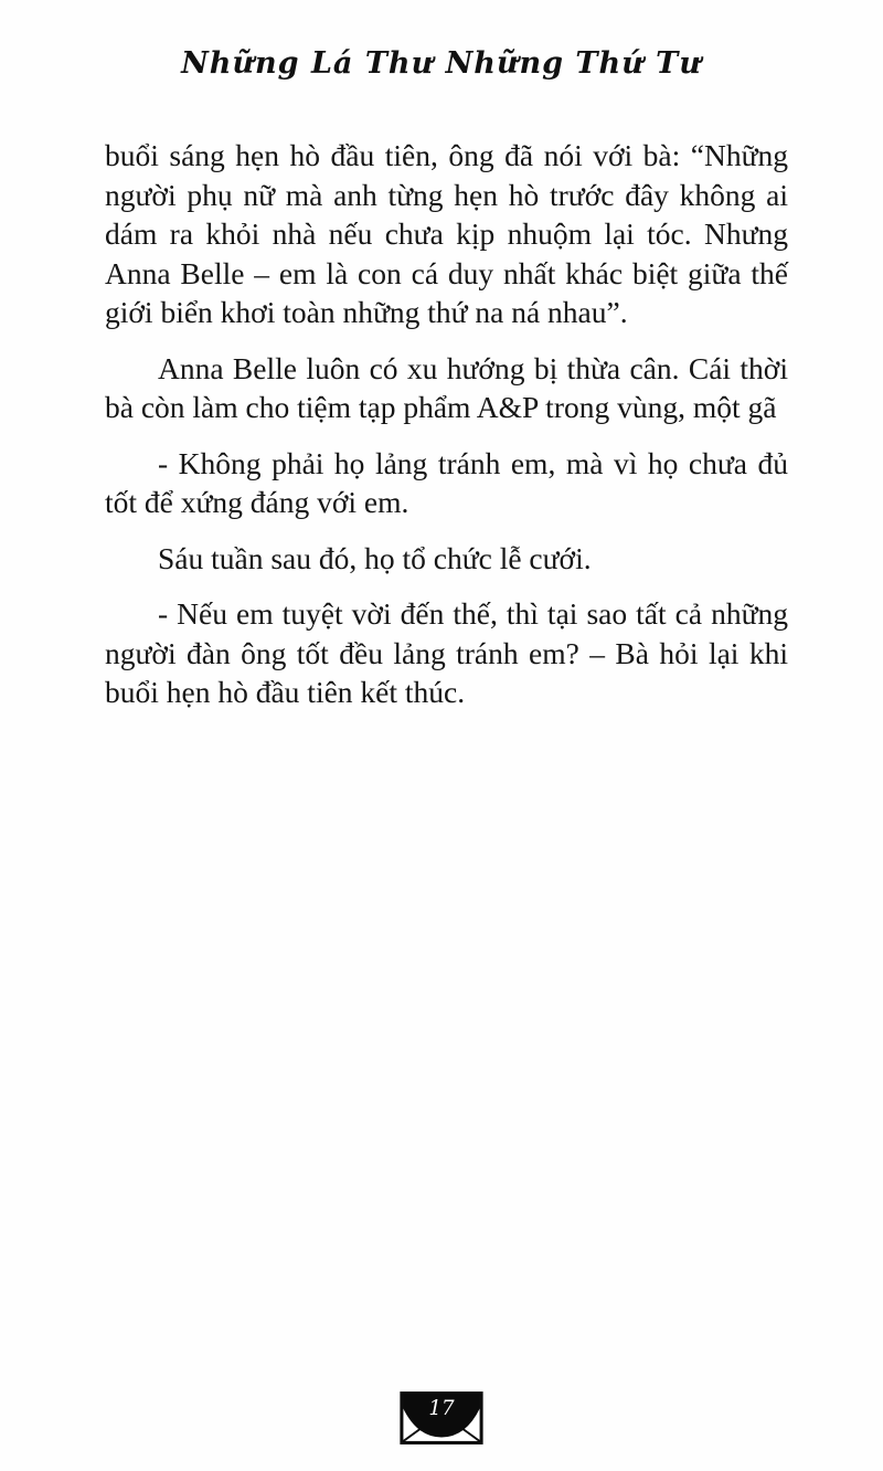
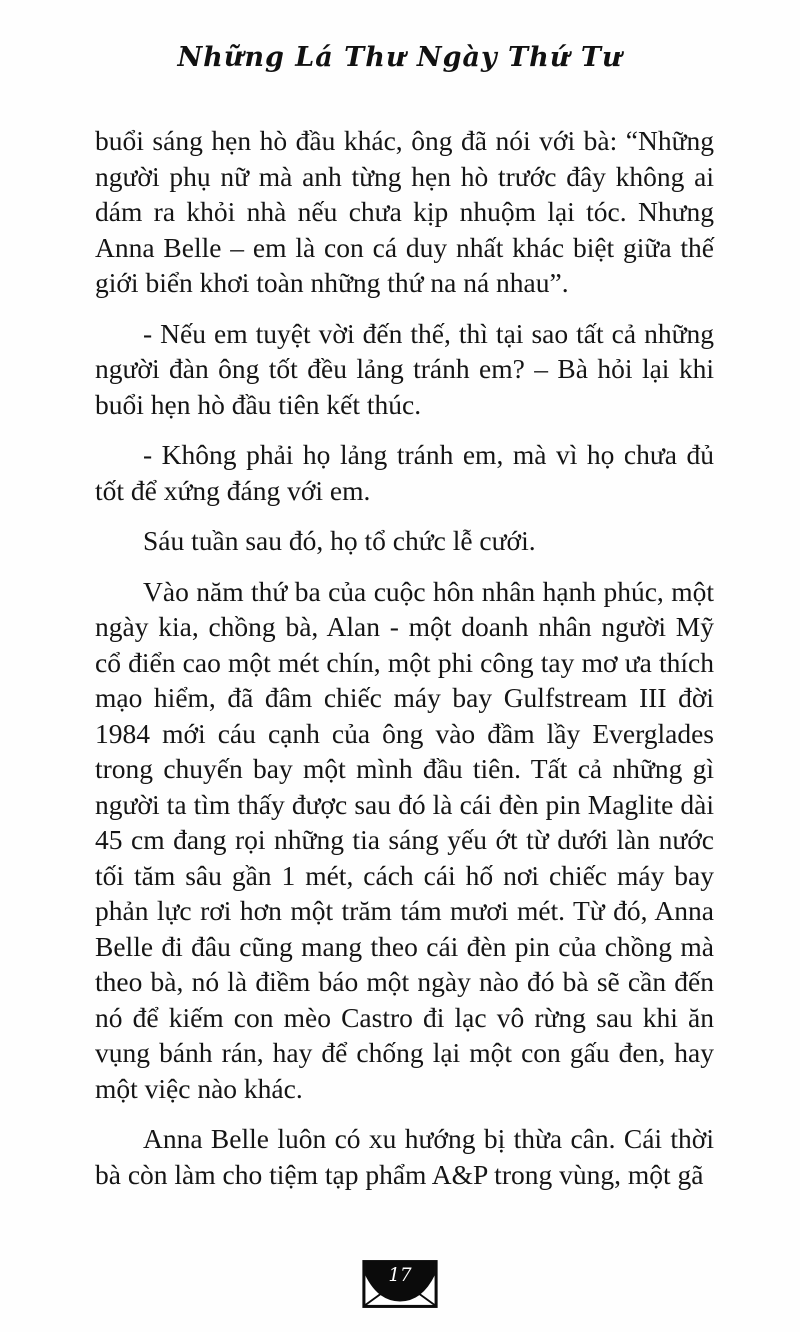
- Những Lá Thư Những Thứ Tư
+ Những Lá Thư Ngày Thứ Tư
- buổi sáng hẹn hò đầu tiên, ông đã nói với bà: “Những người phụ nữ mà anh từng hẹn hò trước đây không ai dám ra khỏi nhà nếu chưa kịp nhuộm lại tóc. Nhưng Anna Belle – em là con cá duy nhất khác biệt giữa thế giới biển khơi toàn những thứ na ná nhau”.
+ buổi sáng hẹn hò đầu khác, ông đã nói với bà: “Những người phụ nữ mà anh từng hẹn hò trước đây không ai dám ra khỏi nhà nếu chưa kịp nhuộm lại tóc. Nhưng Anna Belle – em là con cá duy nhất khác biệt giữa thế giới biển khơi toàn những thứ na ná nhau”.
- Anna Belle luôn có xu hướng bị thừa cân. Cái thời bà còn làm cho tiệm tạp phẩm A&P trong vùng, một gã
+ - Nếu em tuyệt vời đến thế, thì tại sao tất cả những người đàn ông tốt đều lảng tránh em? – Bà hỏi lại khi buổi hẹn hò đầu tiên kết thúc.
  - Không phải họ lảng tránh em, mà vì họ chưa đủ tốt để xứng đáng với em.
  Sáu tuần sau đó, họ tổ chức lễ cưới.
+ Vào năm thứ ba của cuộc hôn nhân hạnh phúc, một ngày kia, chồng bà, Alan - một doanh nhân người Mỹ cổ điển cao một mét chín, một phi công tay mơ ưa thích mạo hiểm, đã đâm chiếc máy bay Gulfstream III đời 1984 mới cáu cạnh của ông vào đầm lầy Everglades trong chuyến bay một mình đầu tiên. Tất cả những gì người ta tìm thấy được sau đó là cái đèn pin Maglite dài 45 cm đang rọi những tia sáng yếu ớt từ dưới làn nước tối tăm sâu gần 1 mét, cách cái hố nơi chiếc máy bay phản lực rơi hơn một trăm tám mươi mét. Từ đó, Anna Belle đi đâu cũng mang theo cái đèn pin của chồng mà theo bà, nó là điềm báo một ngày nào đó bà sẽ cần đến nó để kiếm con mèo Castro đi lạc vô rừng sau khi ăn vụng bánh rán, hay để chống lại một con gấu đen, hay một việc nào khác.
- - Nếu em tuyệt vời đến thế, thì tại sao tất cả những người đàn ông tốt đều lảng tránh em? – Bà hỏi lại khi buổi hẹn hò đầu tiên kết thúc.
+ Anna Belle luôn có xu hướng bị thừa cân. Cái thời bà còn làm cho tiệm tạp phẩm A&P trong vùng, một gã
  17
